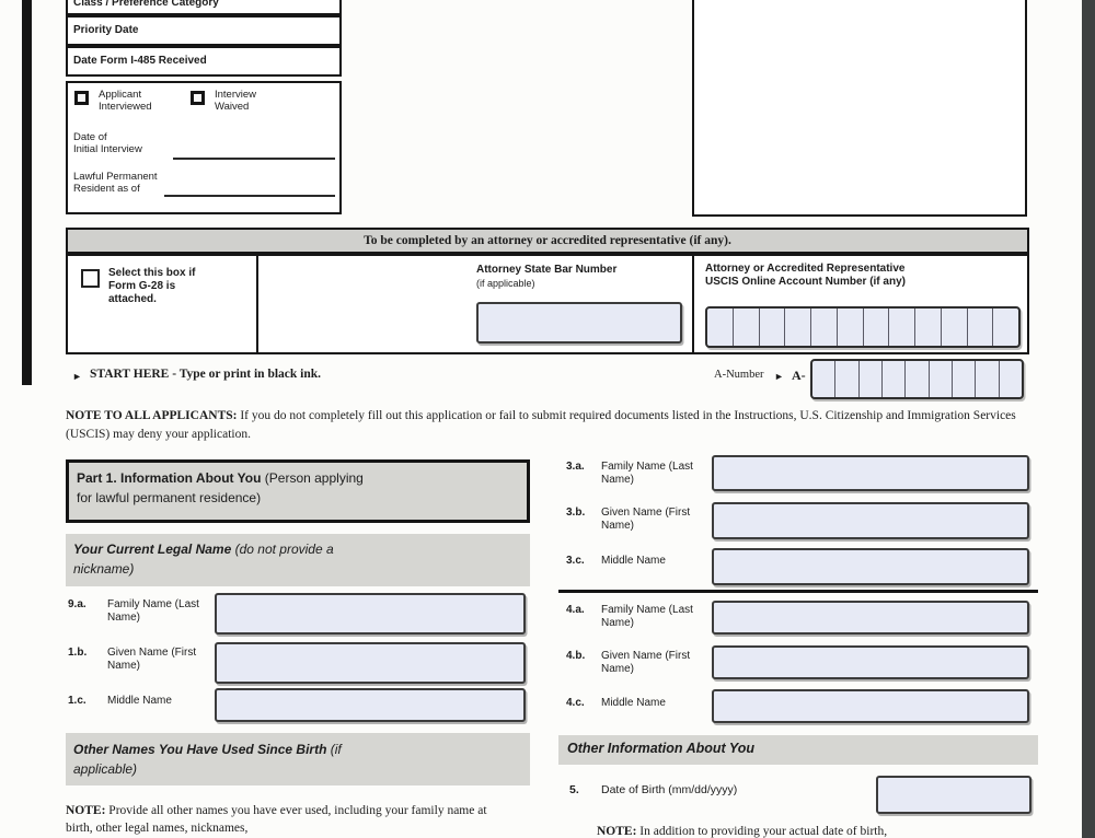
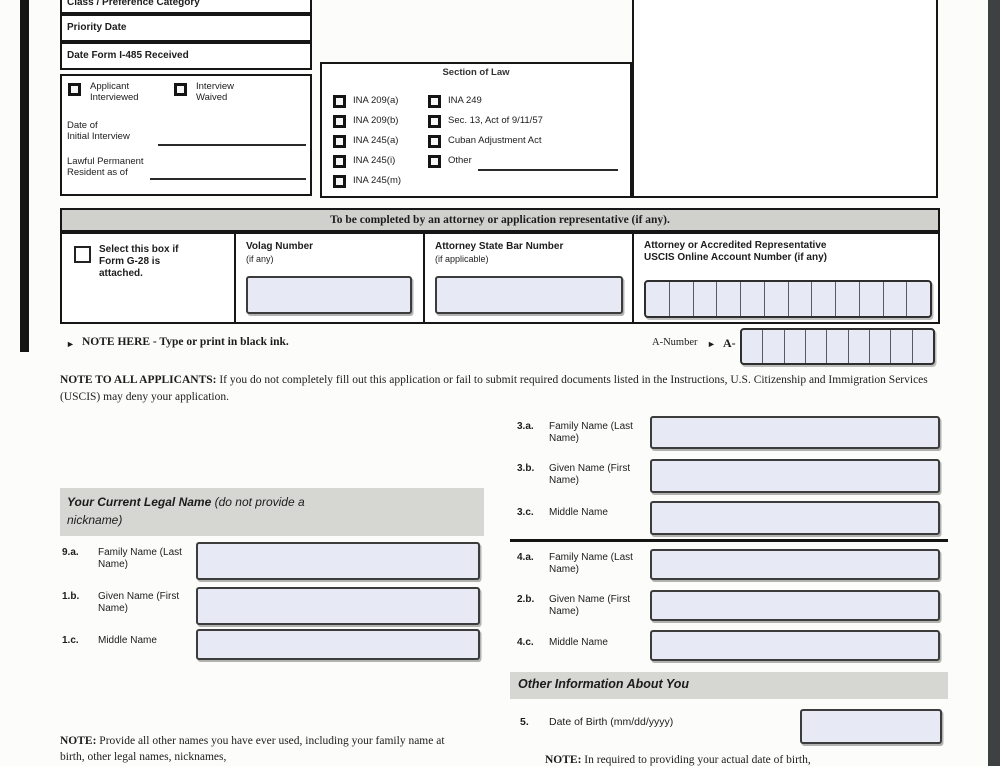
  Class / Preference Category
  Priority Date
  Date Form I-485 Received
  Applicant Interviewed
  Interview Waived
  Date of
  Initial Interview
  Lawful Permanent
  Resident as of
+ Section of Law
+ INA 209(a)
+ INA 209(b)
+ INA 245(a)
+ INA 245(i)
+ INA 245(m)
+ INA 249
+ Sec. 13, Act of 9/11/57
+ Cuban Adjustment Act
+ Other
- To be completed by an attorney or accredited representative (if any).
+ To be completed by an attorney or application representative (if any).
  Select this box if
  Form G-28 is
  attached.
+ Volag Number
+ (if any)
  Attorney State Bar Number
  (if applicable)
  Attorney or Accredited Representative
  USCIS Online Account Number (if any)
  ►
- START HERE - Type or print in black ink.
+ NOTE HERE - Type or print in black ink.
  A-Number
  ►
  A-
  NOTE TO ALL APPLICANTS: If you do not completely fill out this application or fail to submit required documents listed in the Instructions, U.S. Citizenship and Immigration Services (USCIS) may deny your application.
- Part 1. Information About You (Person applying
- for lawful permanent residence)
  Your Current Legal Name (do not provide a
  nickname)
  9.a.
  Family Name (Last Name)
  1.b.
  Given Name (First Name)
  1.c.
  Middle Name
- Other Names You Have Used Since Birth (if
- applicable)
  NOTE: Provide all other names you have ever used, including your family name at birth, other legal names, nicknames,
  3.a.
  Family Name (Last Name)
  3.b.
  Given Name (First Name)
  3.c.
  Middle Name
  4.a.
  Family Name (Last Name)
- 4.b.
+ 2.b.
  Given Name (First Name)
  4.c.
  Middle Name
  Other Information About You
  5.
  Date of Birth (mm/dd/yyyy)
- NOTE: In addition to providing your actual date of birth,
+ NOTE: In required to providing your actual date of birth,
